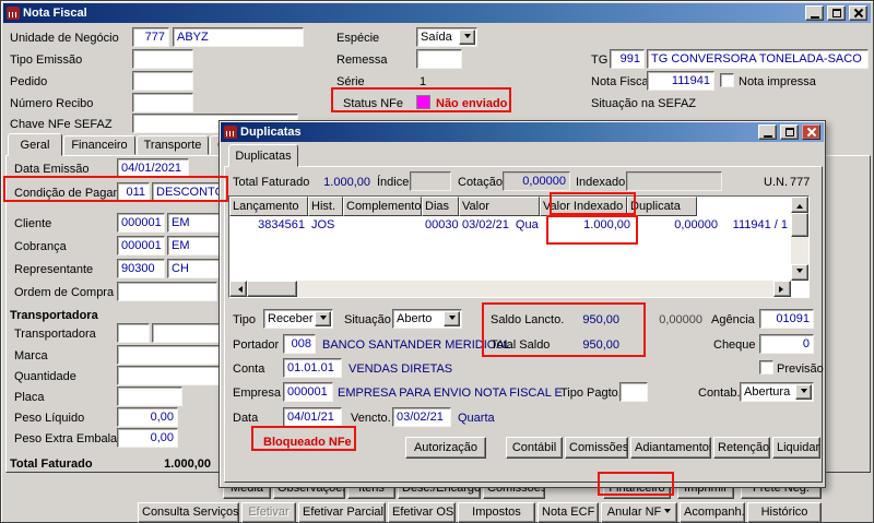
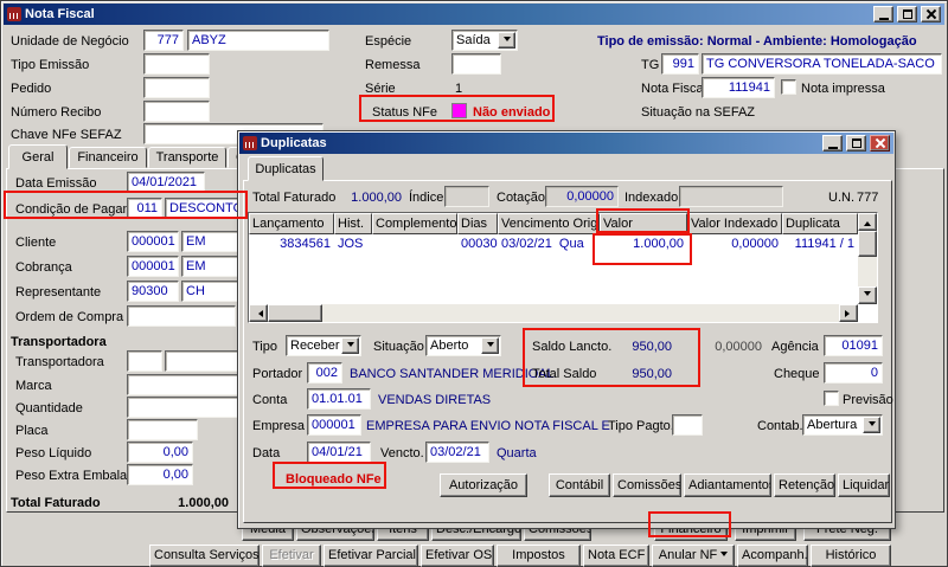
  Nota Fiscal
  Unidade de Negócio
  777
  ABYZ
  Espécie
  Saída
+ Tipo de emissão: Normal - Ambiente: Homologação
  Tipo Emissão
  Remessa
  TG
  991
  TG CONVERSORA TONELADA-SACO
  Pedido
  Série
  1
  Nota Fisca
  111941
  Nota impressa
  Número Recibo
  Status NFe
  Não enviado
  Situação na SEFAZ
  Chave NFe SEFAZ
  Geral
  Financeiro
  Transporte
  Data Emissão
  04/01/2021
  Condição de Paga
  011
  DESCONT
  Cliente
  000001
  EM
  Cobrança
  000001
  EM
  Representante
  90300
  CH
  Ordem de Compra
  Transportadora
  Transportadora
  Marca
  Quantidade
  Placa
  Peso Líquido
  0,00
  Peso Extra Embala
  0,00
  Total Faturado
  1.000,00
  Média
  Observaçõe
  Itens
  Desc./Encargo
  Comissões
  Financeiro
  Imprimir
  Frete Neg.
  Consulta Serviços
  Efetivar
  Efetivar Parcial
  Efetivar OS
  Impostos
  Nota ECF
  Anular NF
  Acompanh.
  Histórico
  Duplicatas
  Duplicatas
  Total Faturado
  1.000,00
  Índice
  Cotação
  0,00000
  Indexado
  U.N.
  777
  Lançamento
  Hist.
  Complemento
  Dias
+ Vencimento Orig
  Valor
  Valor Indexado
  Duplicata
  3834561
  JOS
  00030
  03/02/21 Qua
  1.000,00
  0,00000
  111941 / 1
  Tipo
  Receber
  Situação
  Aberto
  Saldo Lancto.
  950,00
  0,00000
  Agência
  01091
  Portador
- 008
+ 002
  BANCO SANTANDER MERIDIOAL
  Total Saldo
  950,00
  Cheque
  0
  Conta
  01.01.01
  VENDAS DIRETAS
  Previsão
  Empresa
  000001
  EMPRESA PARA ENVIO NOTA FISCAL E
  Tipo Pagto
  Contab.
  Abertura
  Data
  04/01/21
  Vencto.
  03/02/21
  Quarta
  Bloqueado NFe
  Autorização
  Contábil
  Comissões
  Adiantamento
  Retenção
  Liquidar
